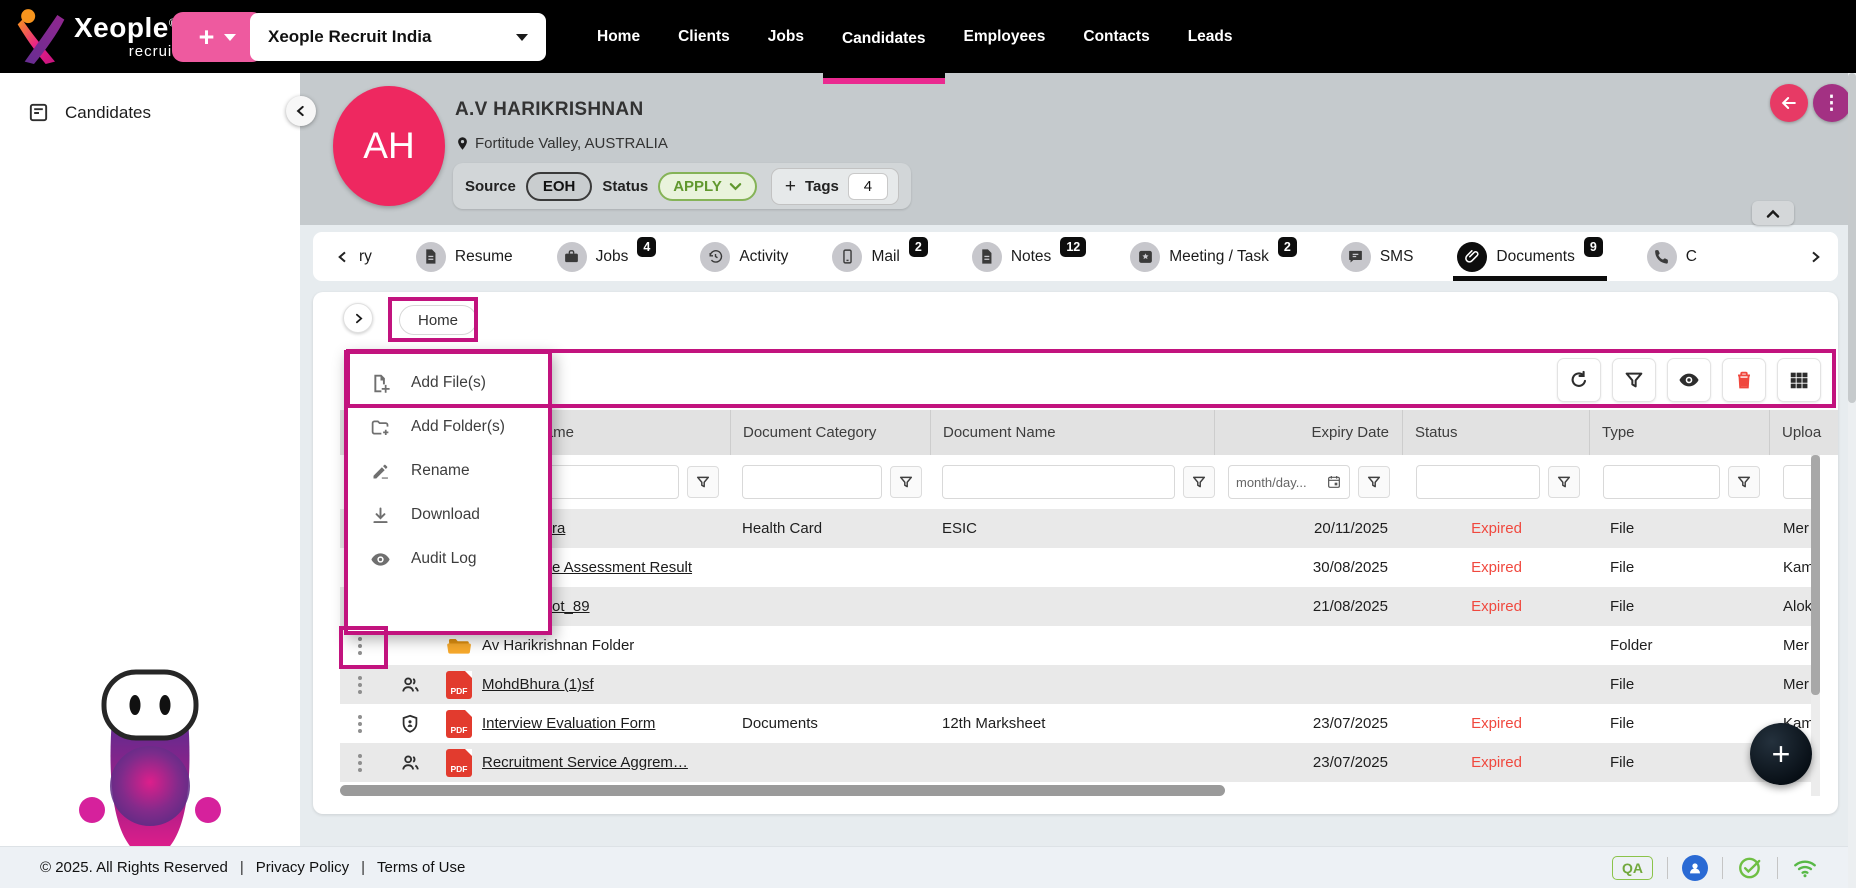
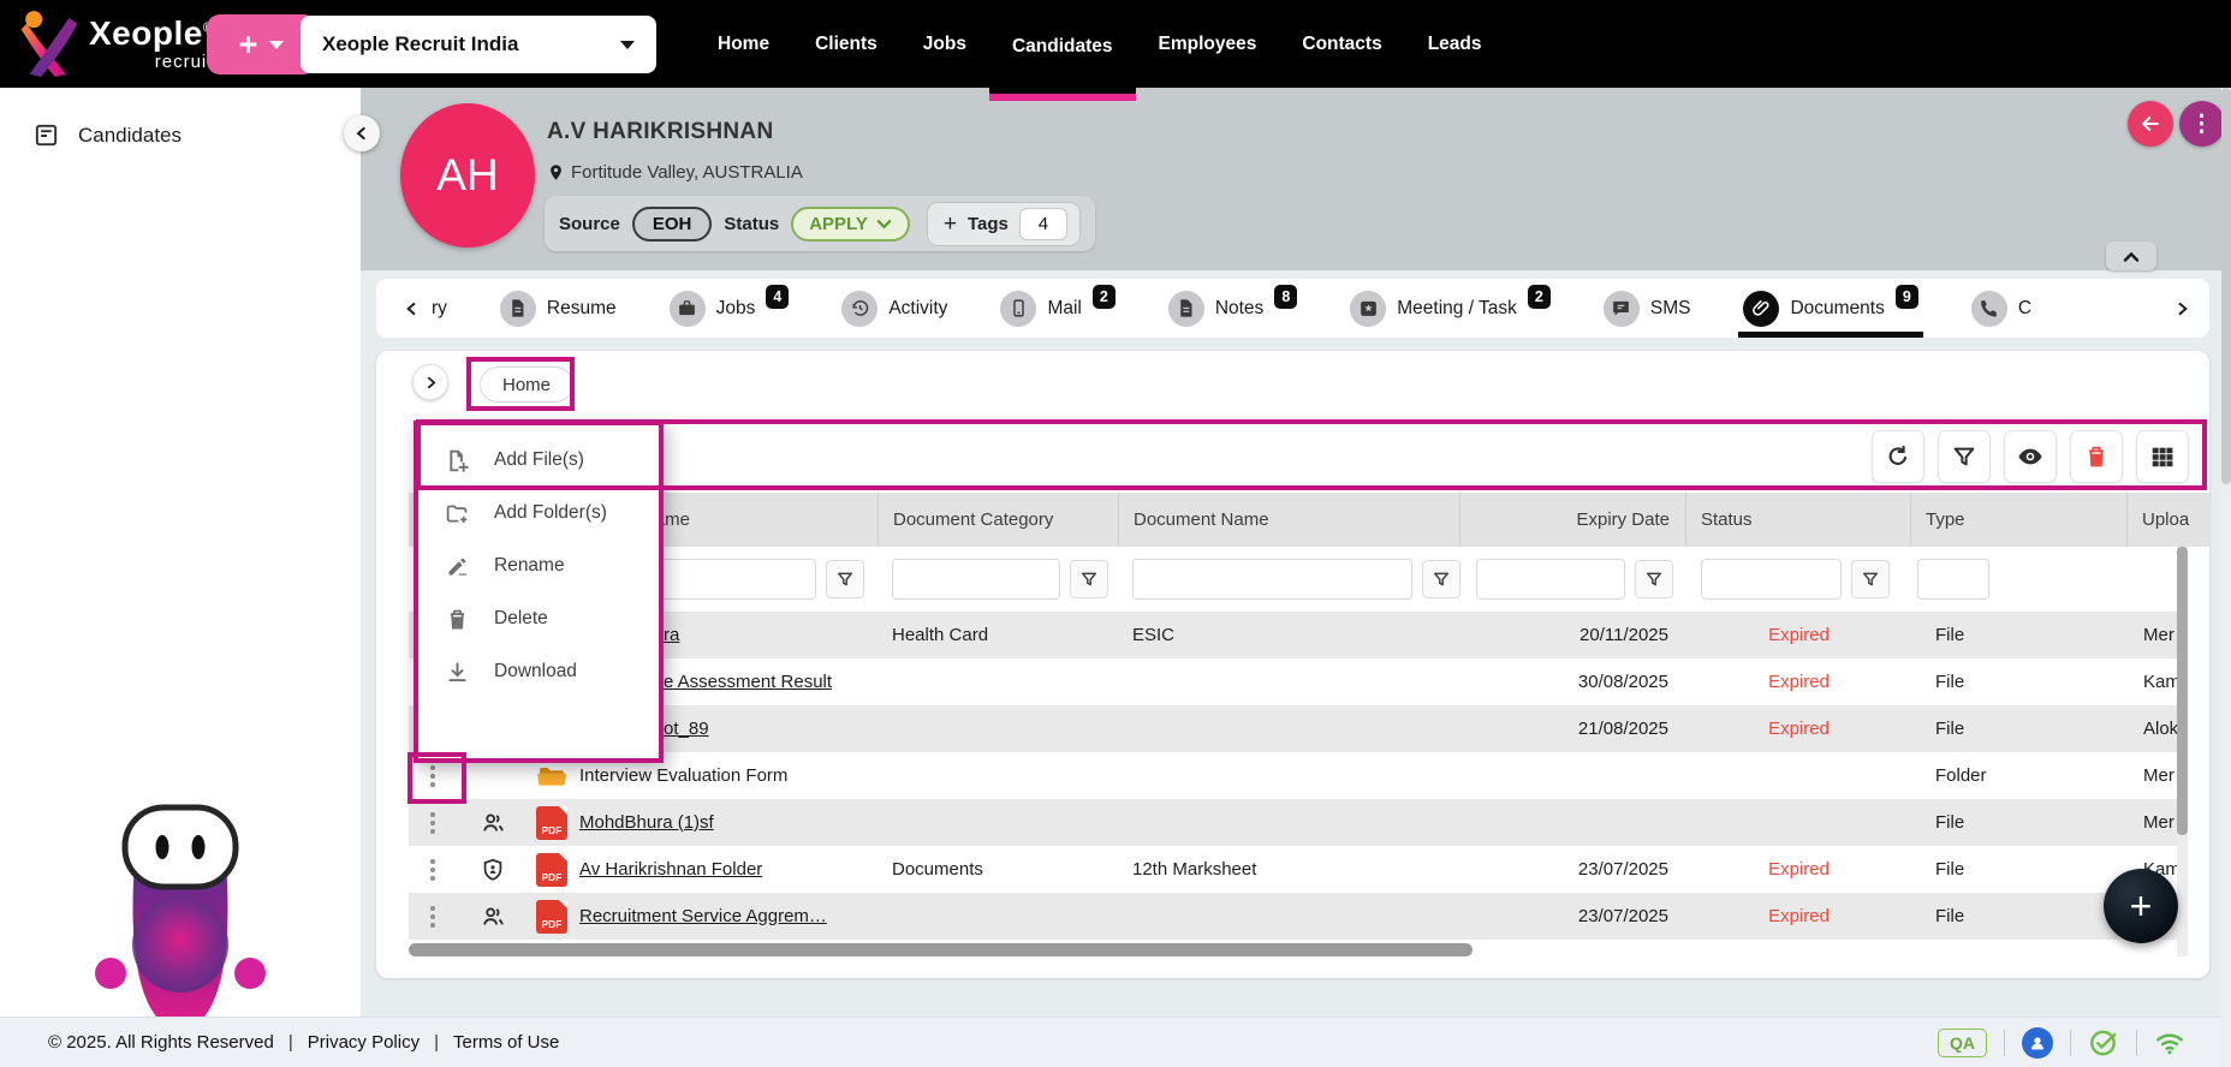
  Xeople
  recrui
  +
  Xeople Recruit India
  Home
  Clients
  Jobs
  Candidates
  Employees
  Contacts
  Leads
  Candidates
  AH
  A.V HARIKRISHNAN
  Fortitude Valley, AUSTRALIA
  Source
  EOH
  Status
  APPLY
  +
  Tags
  4
  ⋮
  ry
  Resume
  Jobs
  4
  Activity
  Mail
  2
  Notes
- 12
+ 8
  Meeting / Task
  2
  SMS
  Documents
  9
  C
  Home
  Document Category
  Document Name
  Expiry Date
  Status
  Type
  Uploa
- month/day...
  ra
  Health Card
  ESIC
  20/11/2025
  Expired
  File
  Mer
  e Assessment Result
  30/08/2025
  Expired
  File
  Kam
  ot_89
  21/08/2025
  Expired
  File
  Alok
- Av Harikrishnan Folder
+ Interview Evaluation Form
  Folder
  Mer
  PDF
  MohdBhura (1)sf
  File
  Mer
  PDF
- Interview Evaluation Form
+ Av Harikrishnan Folder
  Documents
  12th Marksheet
  23/07/2025
  Expired
  File
  PDF
  Recruitment Service Aggrem…
  23/07/2025
  Expired
  File
  Add File(s)
  Add Folder(s)
  Rename
+ Delete
  Download
- Audit Log
  +
  © 2025. All Rights Reserved
  |
  Privacy Policy
  |
  Terms of Use
  QA
